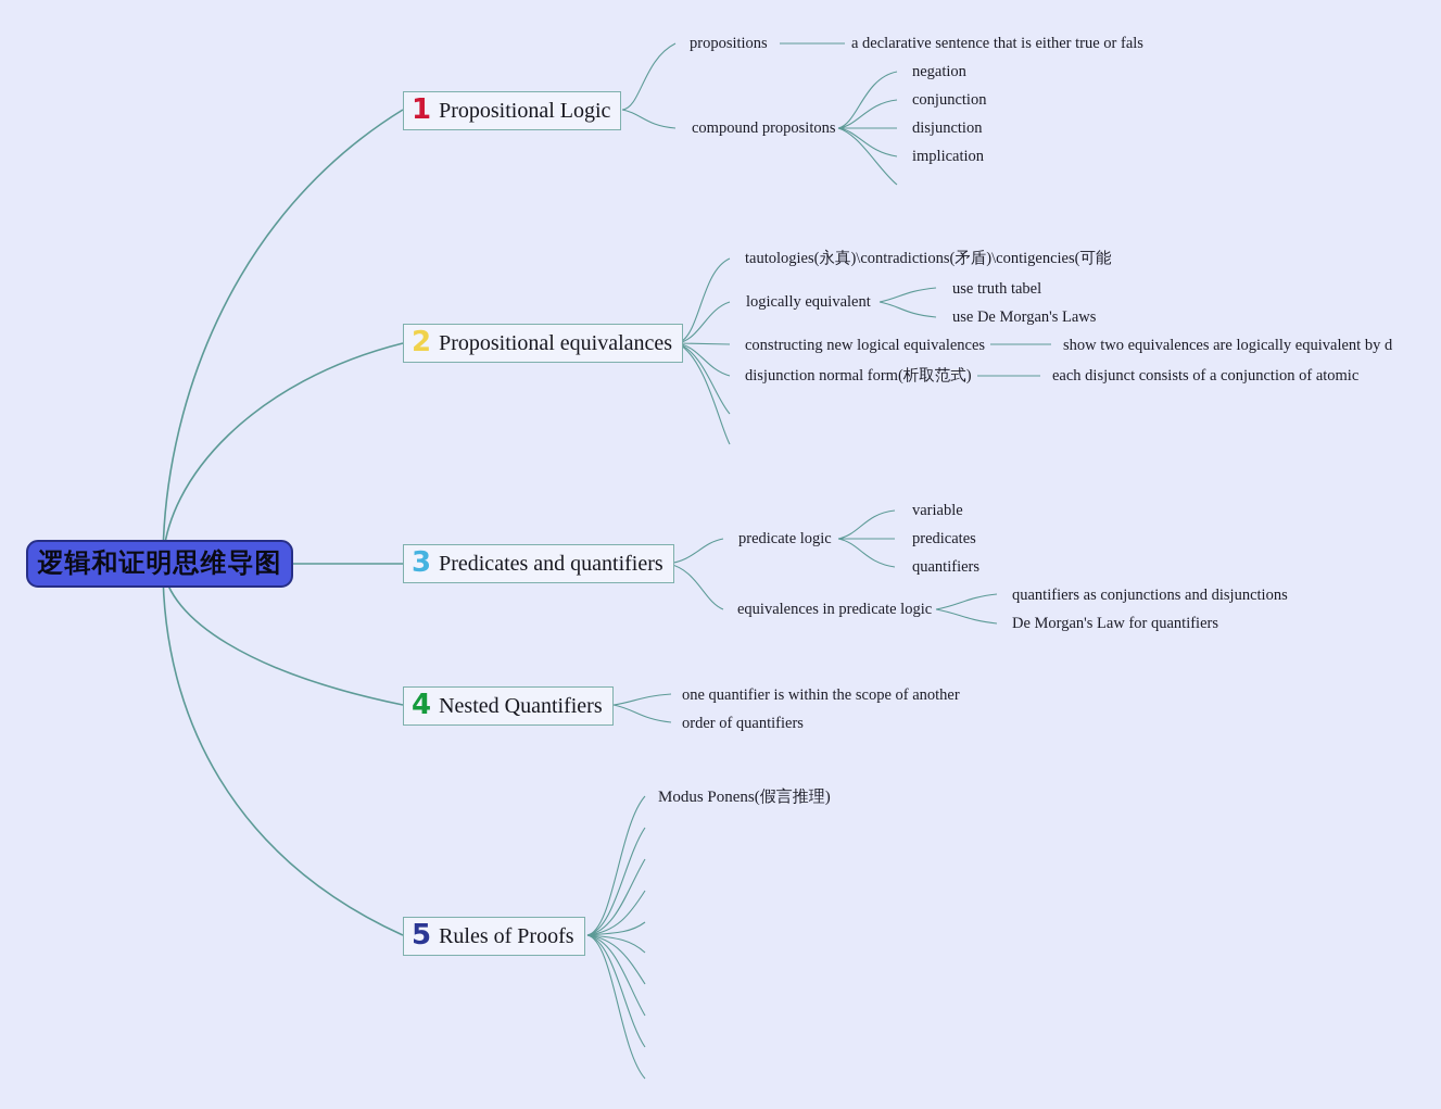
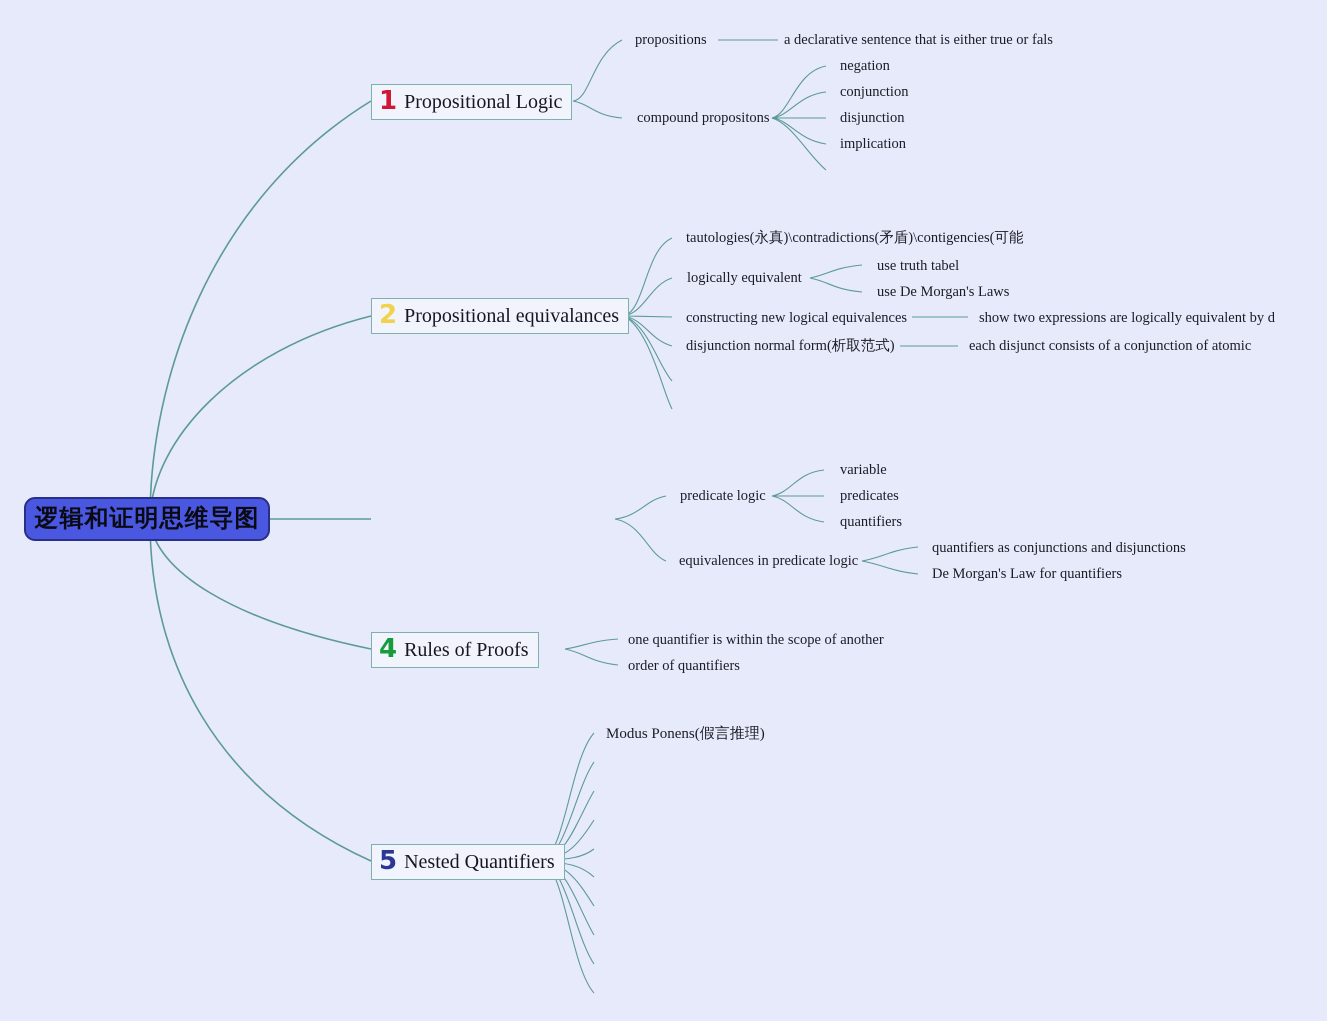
  逻辑和证明思维导图
  1
  Propositional Logic
  propositions
  a declarative sentence that is either true or fals
  compound propositons
  negation
  conjunction
  disjunction
  implication
  2
  Propositional equivalances
  tautologies(永真)\contradictions(矛盾)\contigencies(可能
  logically equivalent
  use truth tabel
  use De Morgan's Laws
  constructing new logical equivalences
- show two equivalences are logically equivalent by d
+ show two expressions are logically equivalent by d
  disjunction normal form(析取范式)
  each disjunct consists of a conjunction of atomic
- 3
- Predicates and quantifiers
  predicate logic
  variable
  predicates
  quantifiers
  equivalences in predicate logic
  quantifiers as conjunctions and disjunctions
  De Morgan's Law for quantifiers
  4
- Nested Quantifiers
+ Rules of Proofs
  one quantifier is within the scope of another
  order of quantifiers
  5
- Rules of Proofs
+ Nested Quantifiers
  Modus Ponens(假言推理)
